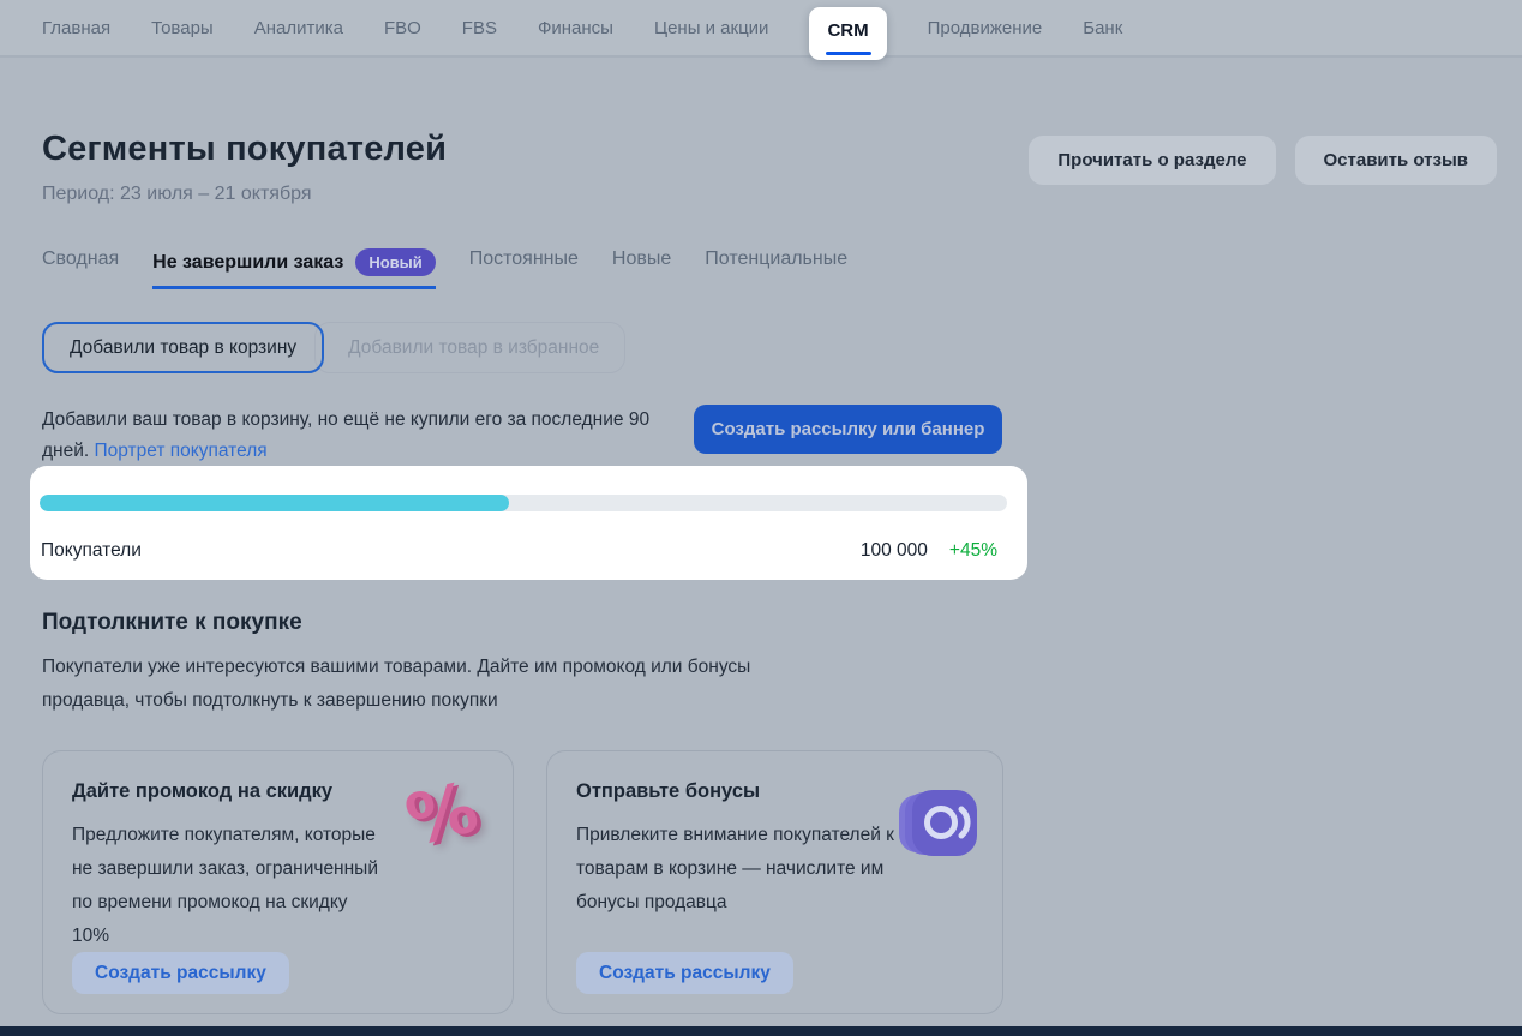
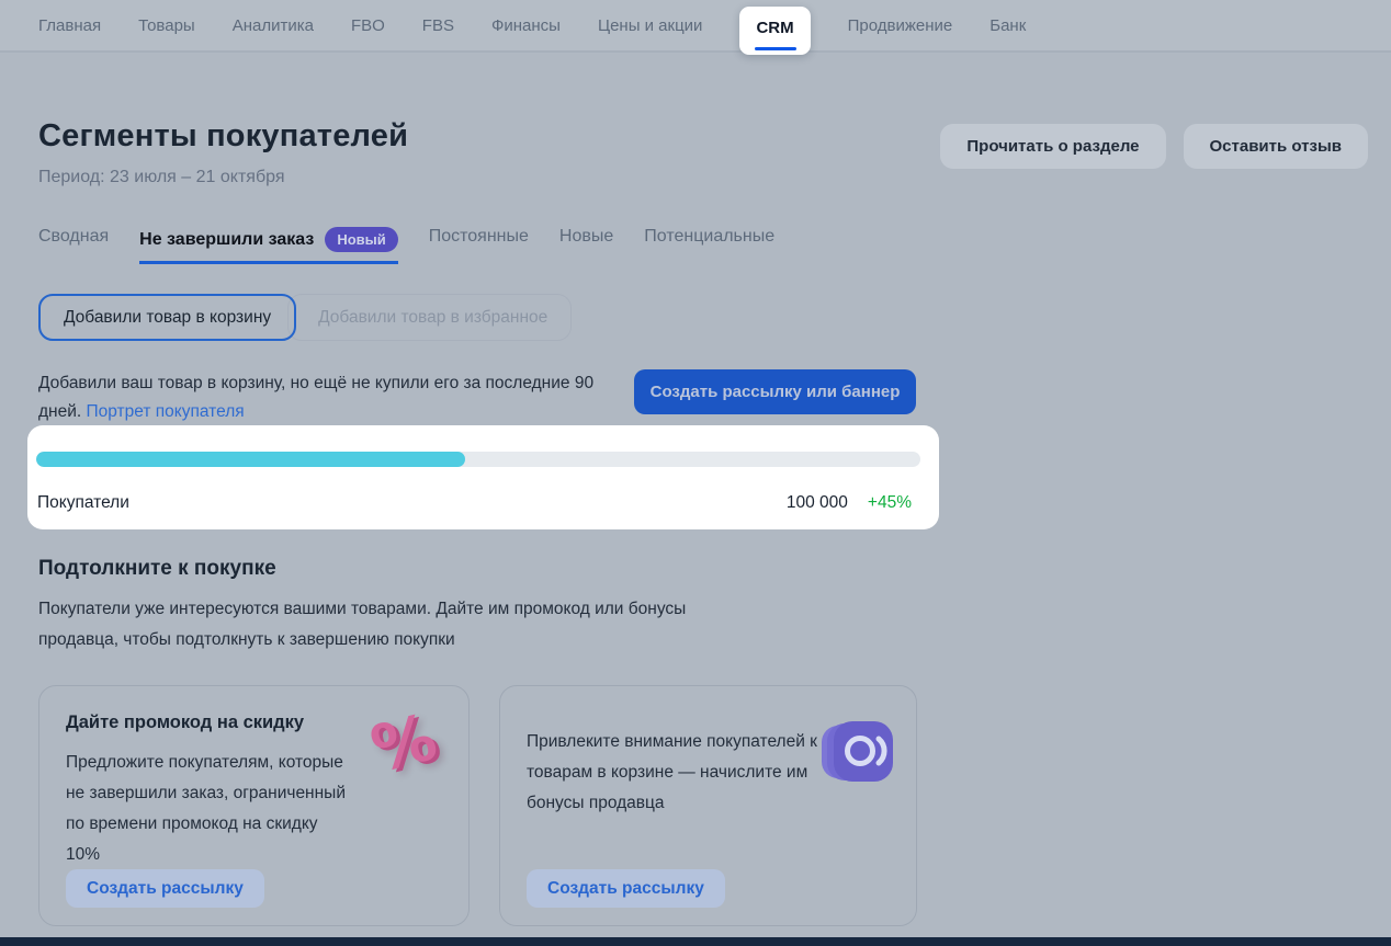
  Главная
  Товары
  Аналитика
  FBO
  FBS
  Финансы
  Цены и акции
  CRM
  Продвижение
  Банк
  Сегменты покупателей
  Период: 23 июля – 21 октября
  Прочитать о разделе
  Оставить отзыв
  Сводная
  Не завершили заказ
  Новый
  Постоянные
  Новые
  Потенциальные
  Добавили товар в корзину
  Добавили товар в избранное
  Добавили ваш товар в корзину, но ещё не купили его за последние 90 дней. Портрет покупателя
  Создать рассылку или баннер
  Покупатели
  100 000
  +45%
  Подтолкните к покупке
  Покупатели уже интересуются вашими товарами. Дайте им промокод или бонусы продавца, чтобы подтолкнуть к завершению покупки
  Дайте промокод на скидку
  Предложите покупателям, которые не завершили заказ, ограниченный по времени промокод на скидку 10%
  Создать рассылку
- Отправьте бонусы
  Привлеките внимание покупателей к товарам в корзине — начислите им бонусы продавца
  Создать рассылку
